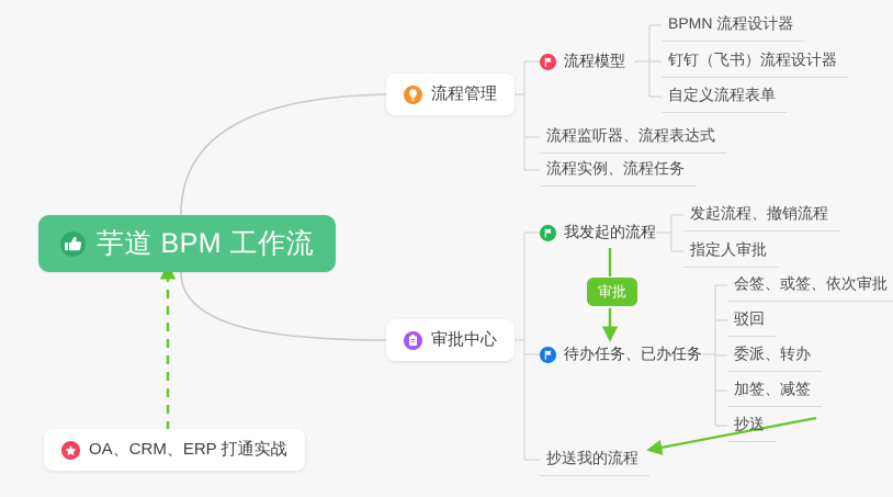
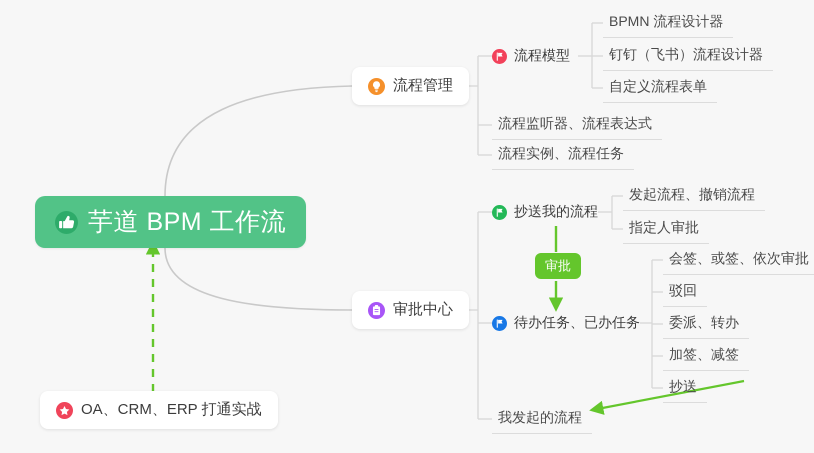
  芋道 BPM 工作流
  流程管理
  流程模型
  BPMN 流程设计器
  钉钉（飞书）流程设计器
  自定义流程表单
  流程监听器、流程表达式
  流程实例、流程任务
  审批中心
- 我发起的流程
+ 抄送我的流程
  发起流程、撤销流程
  指定人审批
  待办任务、已办任务
  会签、或签、依次审批
  驳回
  委派、转办
  加签、减签
  抄送
- 抄送我的流程
+ 我发起的流程
  审批
  OA、CRM、ERP 打通实战
